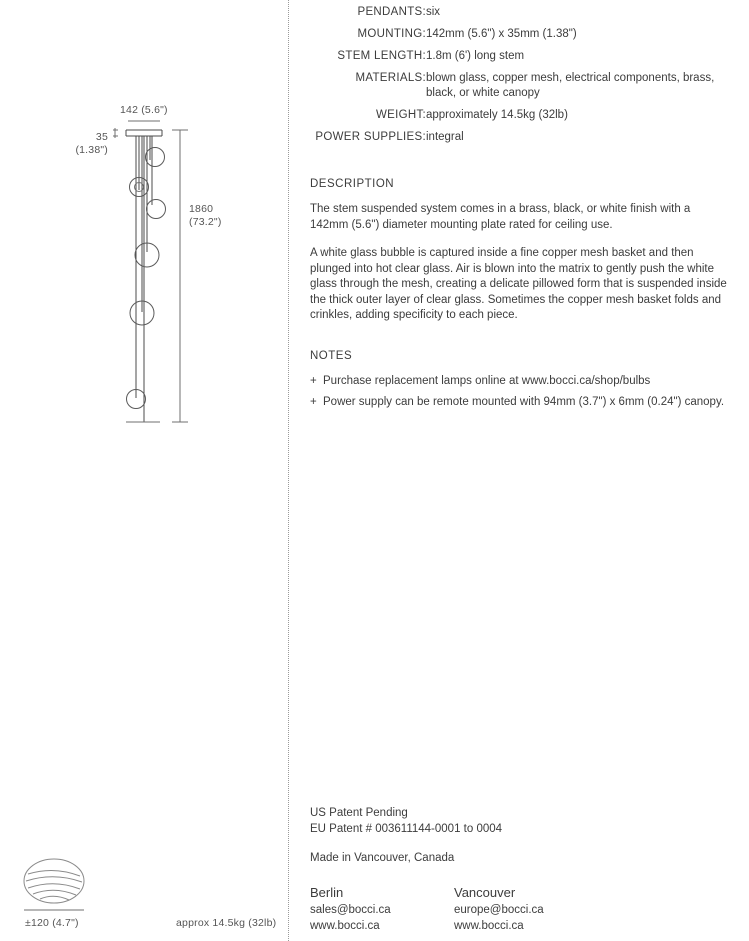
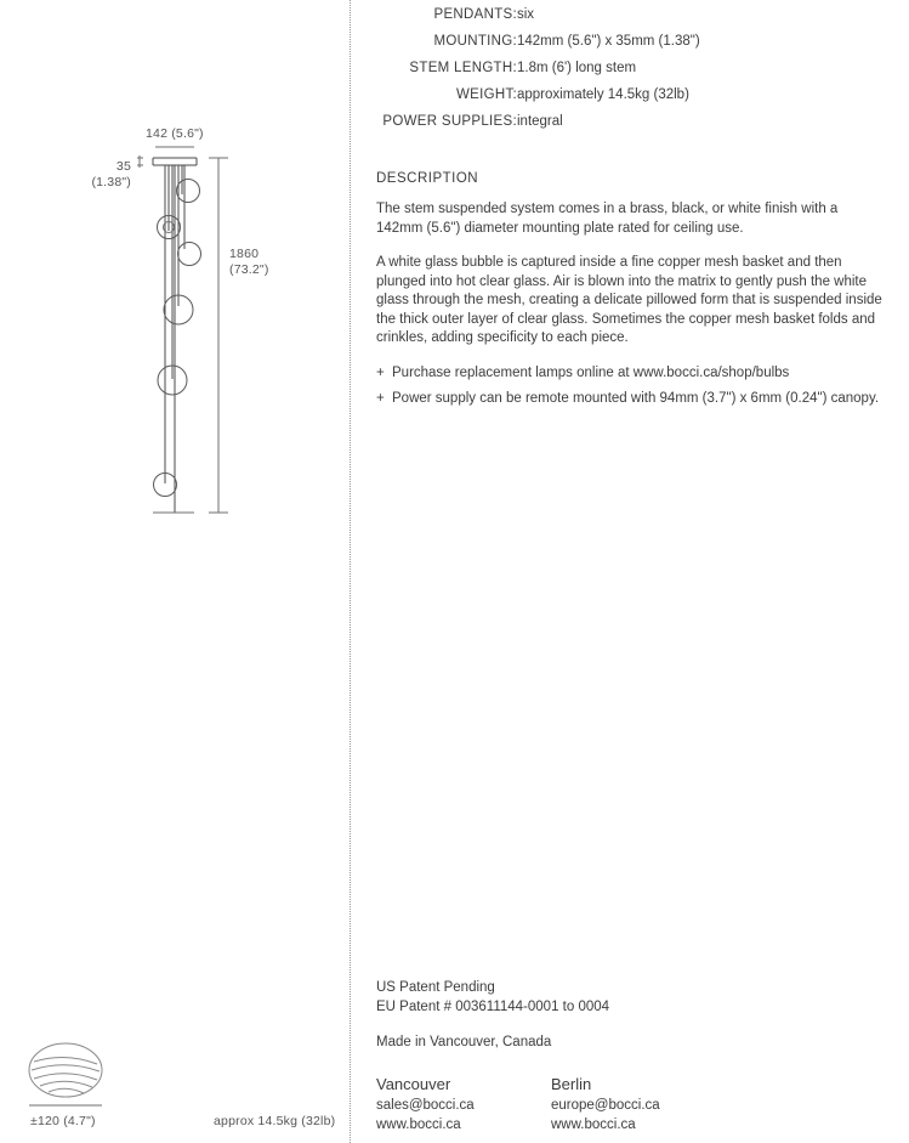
  142 (5.6")
  35
  (1.38")
  1860
  (73.2")
  ±120 (4.7")
  approx 14.5kg (32lb)
  PENDANTS:	six
  MOUNTING:	142mm (5.6") x 35mm (1.38")
  STEM LENGTH:	1.8m (6') long stem
- MATERIALS:	blown glass, copper mesh, electrical components, brass, black, or white canopy
  WEIGHT:	approximately 14.5kg (32lb)
  POWER SUPPLIES:	integral
  DESCRIPTION
  The stem suspended system comes in a brass, black, or white finish with a 142mm (5.6") diameter mounting plate rated for ceiling use.
  A white glass bubble is captured inside a fine copper mesh basket and then plunged into hot clear glass. Air is blown into the matrix to gently push the white glass through the mesh, creating a delicate pillowed form that is suspended inside the thick outer layer of clear glass. Sometimes the copper mesh basket folds and crinkles, adding specificity to each piece.
- NOTES
  +
  Purchase replacement lamps online at www.bocci.ca/shop/bulbs
  +
  Power supply can be remote mounted with 94mm (3.7") x 6mm (0.24") canopy.
  US Patent Pending
  EU Patent # 003611144-0001 to 0004
  Made in Vancouver, Canada
- Berlin
+ Vancouver
  sales@bocci.ca
  www.bocci.ca
- Vancouver
+ Berlin
  europe@bocci.ca
  www.bocci.ca
